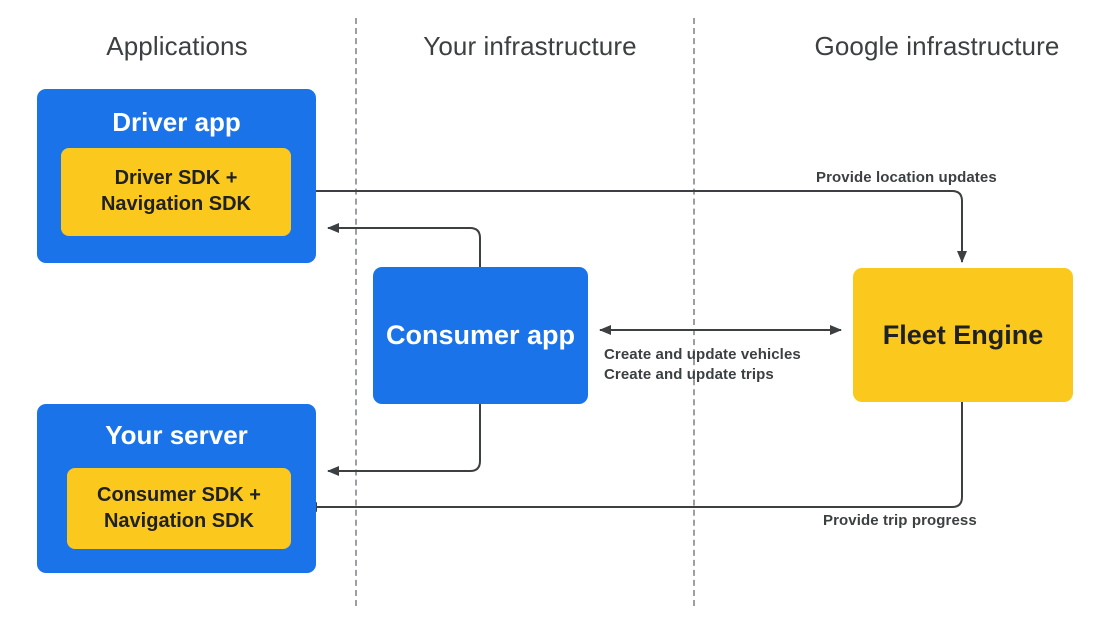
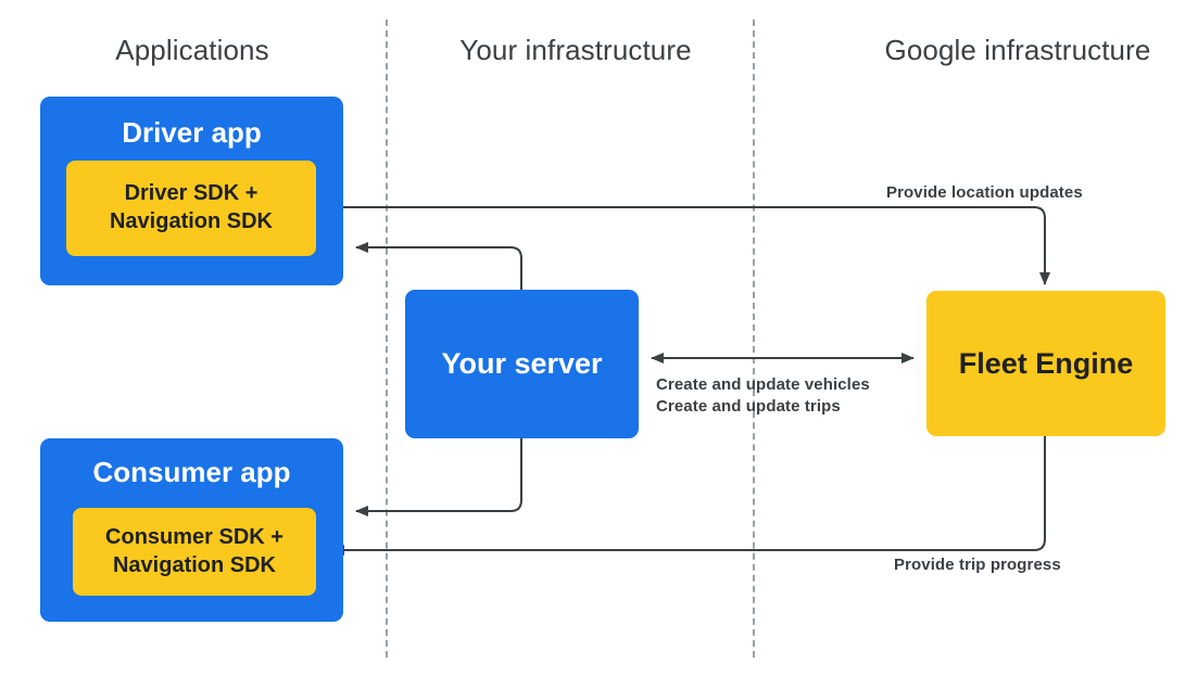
  Applications
  Your infrastructure
  Google infrastructure
  Driver app
  Driver SDK +
  Navigation SDK
- Your server
+ Consumer app
  Consumer SDK +
  Navigation SDK
- Consumer app
+ Your server
  Fleet Engine
  Provide location updates
  Create and update vehicles
  Create and update trips
  Provide trip progress
